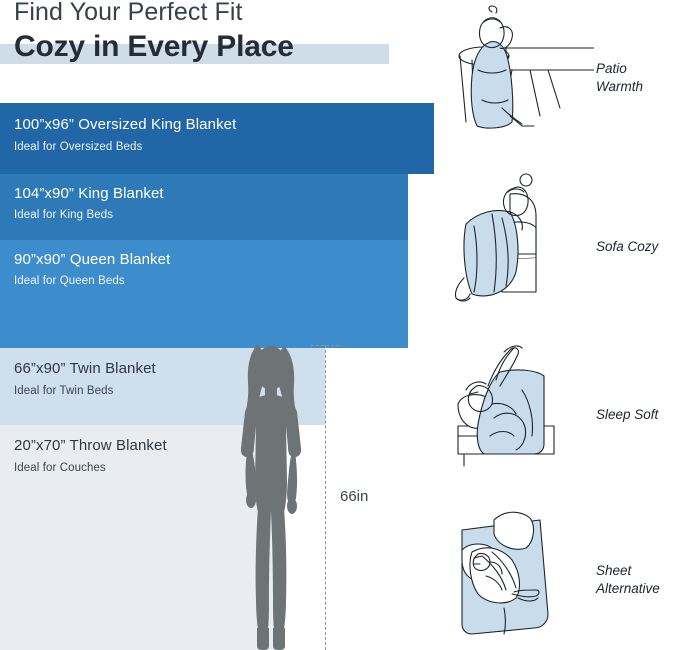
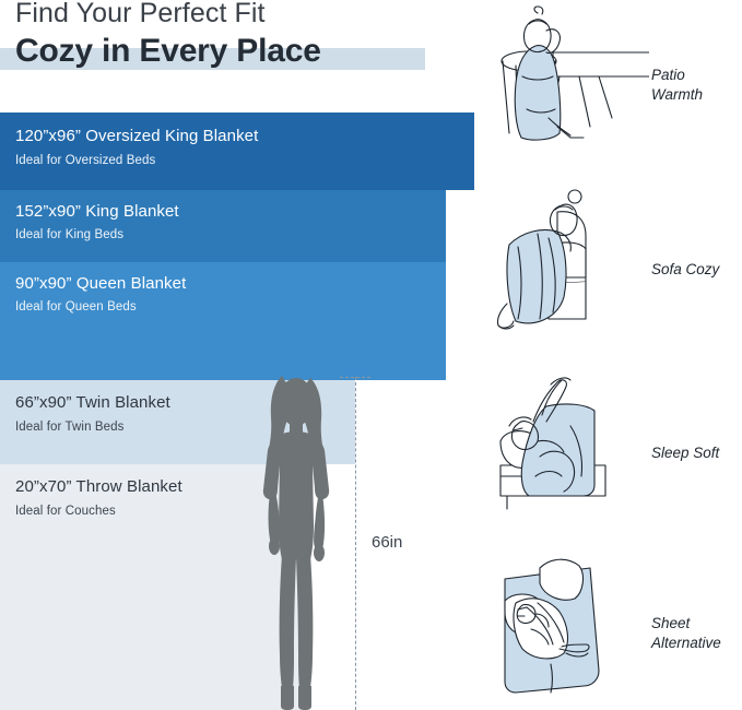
  Find Your Perfect Fit
  Cozy in Every Place
- 100”x96” Oversized King Blanket
+ 120”x96” Oversized King Blanket
  Ideal for Oversized Beds
- 104”x90” King Blanket
+ 152”x90” King Blanket
  Ideal for King Beds
  90”x90” Queen Blanket
  Ideal for Queen Beds
  66”x90” Twin Blanket
  Ideal for Twin Beds
  20”x70” Throw Blanket
  Ideal for Couches
  66in
  Patio
  Warmth
  Sofa Cozy
  Sleep Soft
  Sheet
  Alternative
